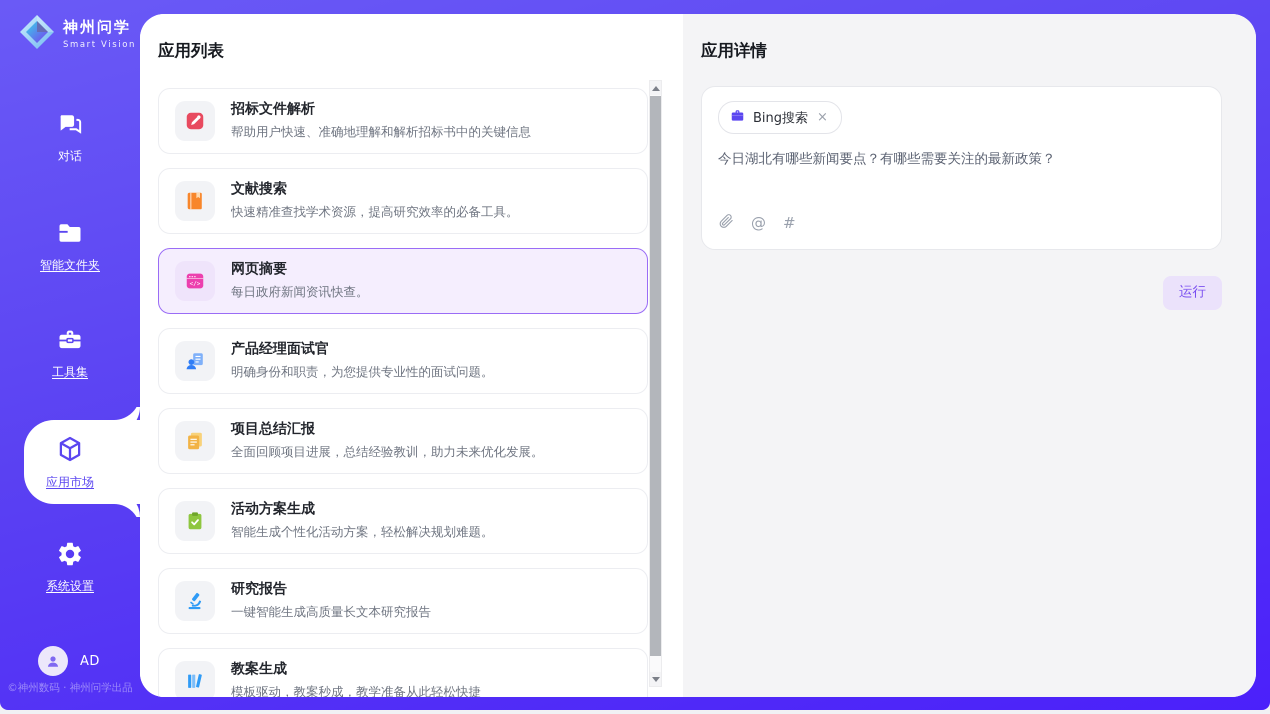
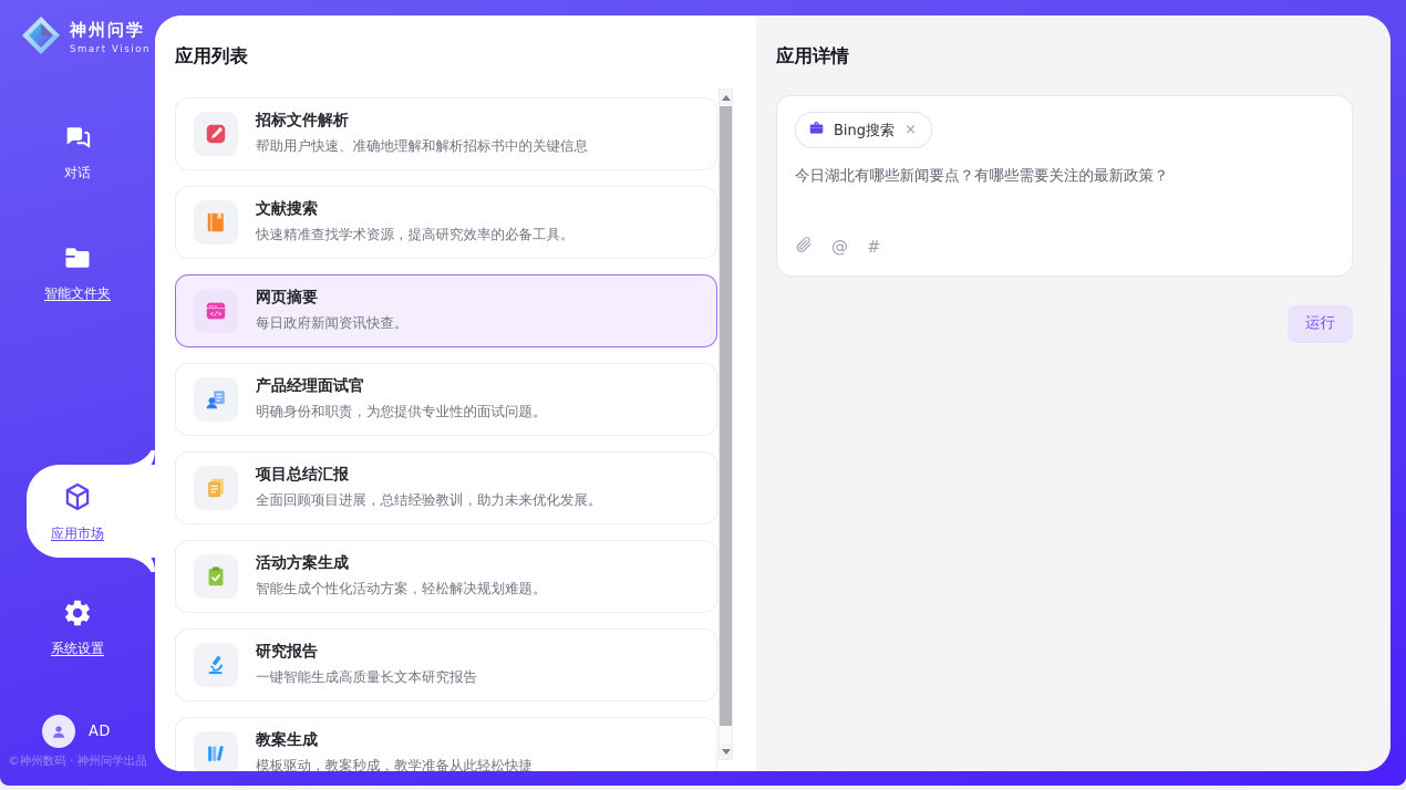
  神州问学
  Smart Vision
  对话
  智能文件夹
- 工具集
  应用市场
  系统设置
  AD
  ©神州数码 · 神州问学出品
  应用列表
  招标文件解析
  帮助用户快速、准确地理解和解析招标书中的关键信息
  文献搜索
  快速精准查找学术资源，提高研究效率的必备工具。
  网页摘要
  每日政府新闻资讯快查。
  产品经理面试官
  明确身份和职责，为您提供专业性的面试问题。
  项目总结汇报
  全面回顾项目进展，总结经验教训，助力未来优化发展。
  活动方案生成
  智能生成个性化活动方案，轻松解决规划难题。
  研究报告
  一键智能生成高质量长文本研究报告
  教案生成
  模板驱动，教案秒成，教学准备从此轻松快捷
  应用详情
  Bing搜索
  ×
  今日湖北有哪些新闻要点？有哪些需要关注的最新政策？
  @
  #
  运行
